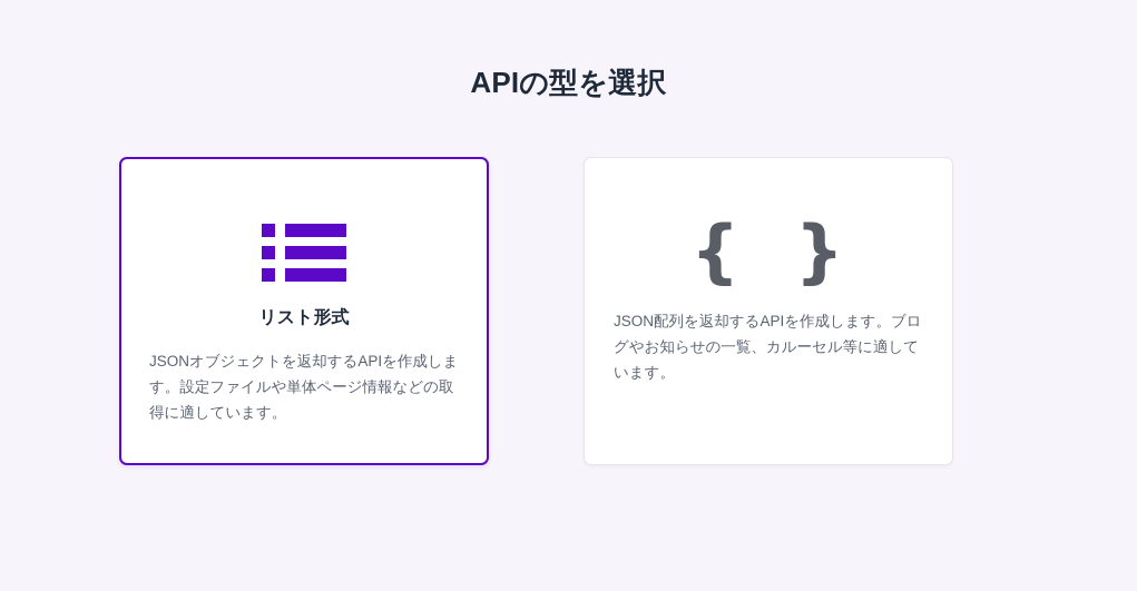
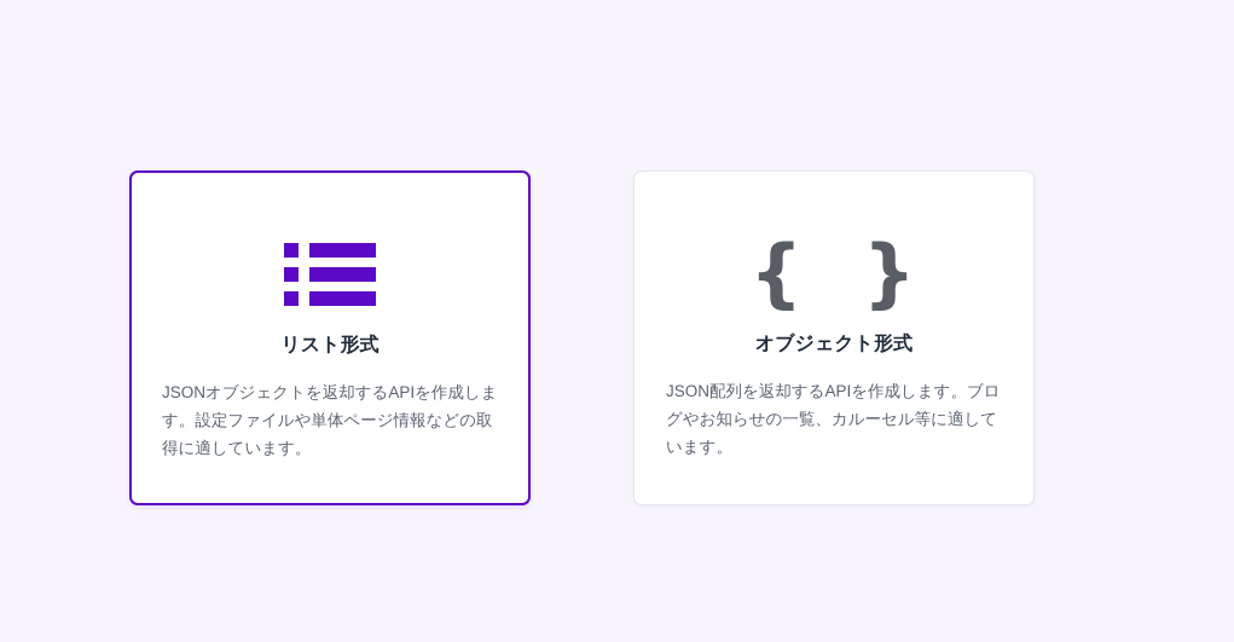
- APIの型を選択
  リスト形式
  JSONオブジェクトを返却するAPIを作成します。設定ファイルや単体ページ情報などの取得に適しています。
  { }
+ オブジェクト形式
  JSON配列を返却するAPIを作成します。ブログやお知らせの一覧、カルーセル等に適しています。
